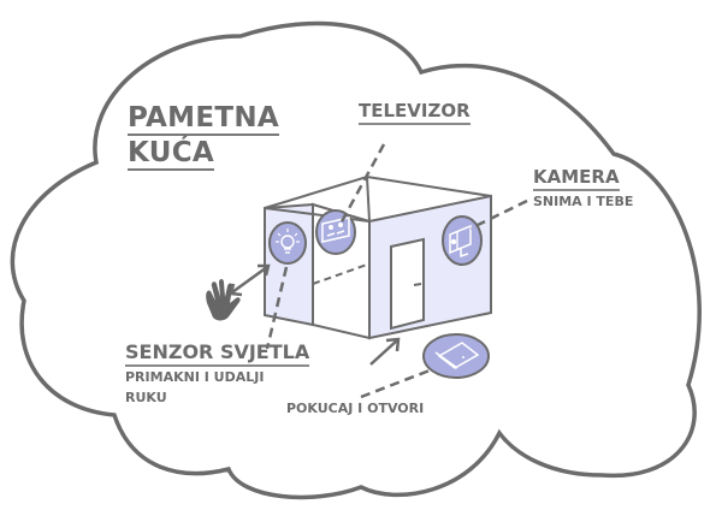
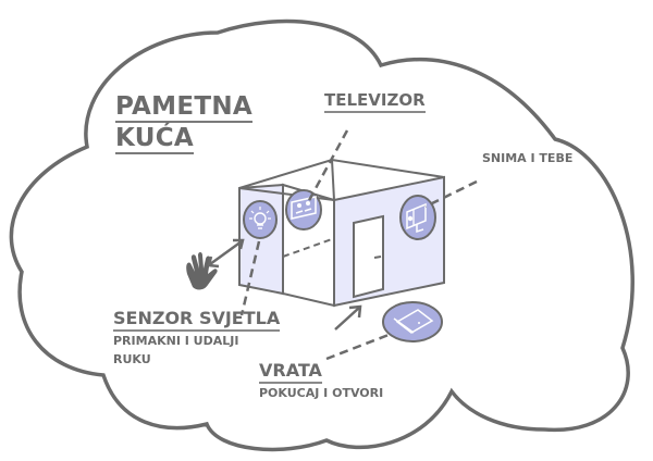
  PAMETNA
  KUĆA
  TELEVIZOR
- KAMERA
  SNIMA I TEBE
  SENZOR SVJETLA
  PRIMAKNI I UDALJI
  RUKU
+ VRATA
  POKUCAJ I OTVORI
